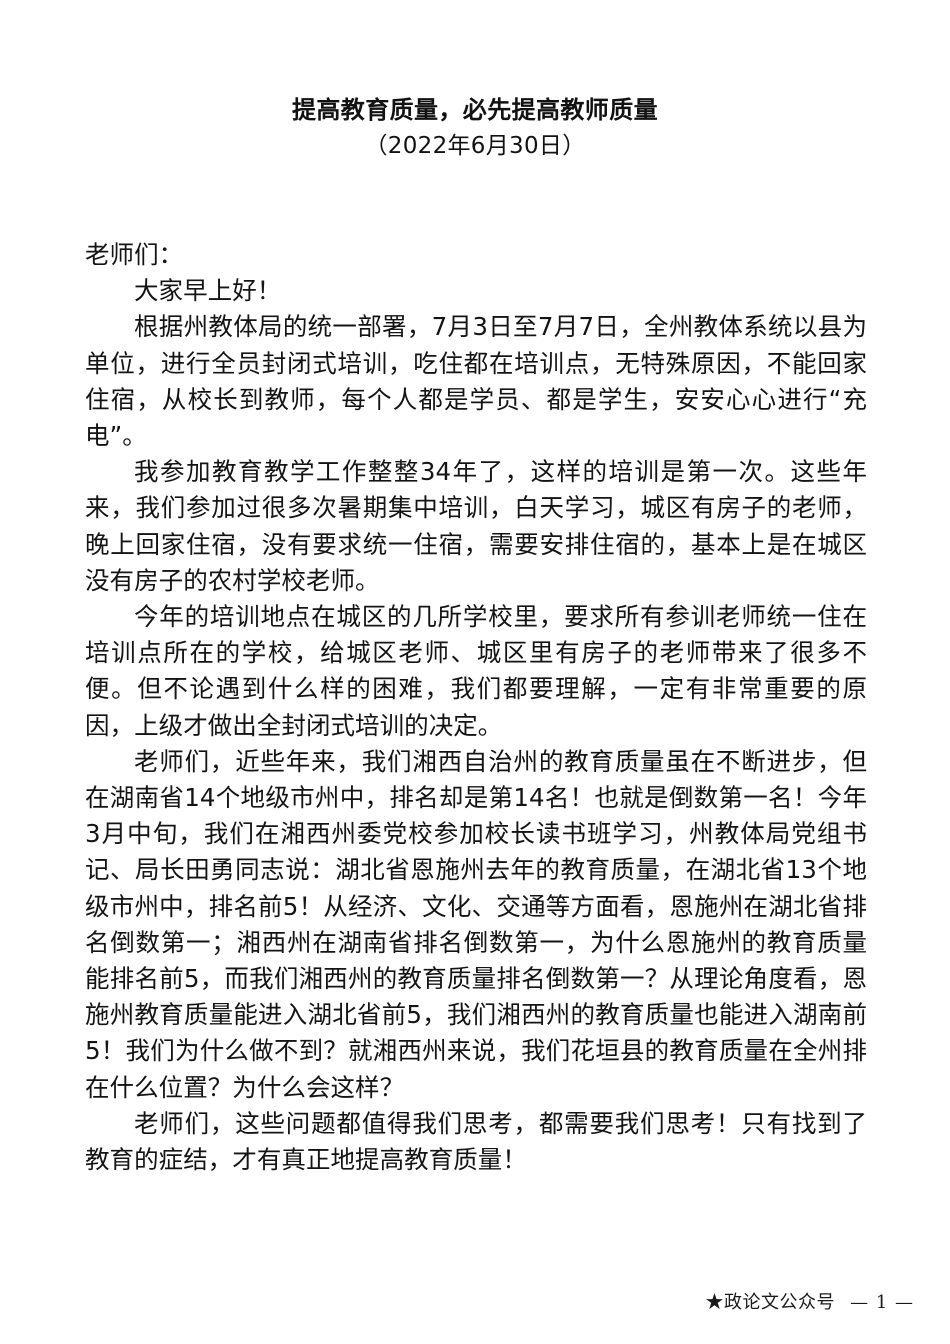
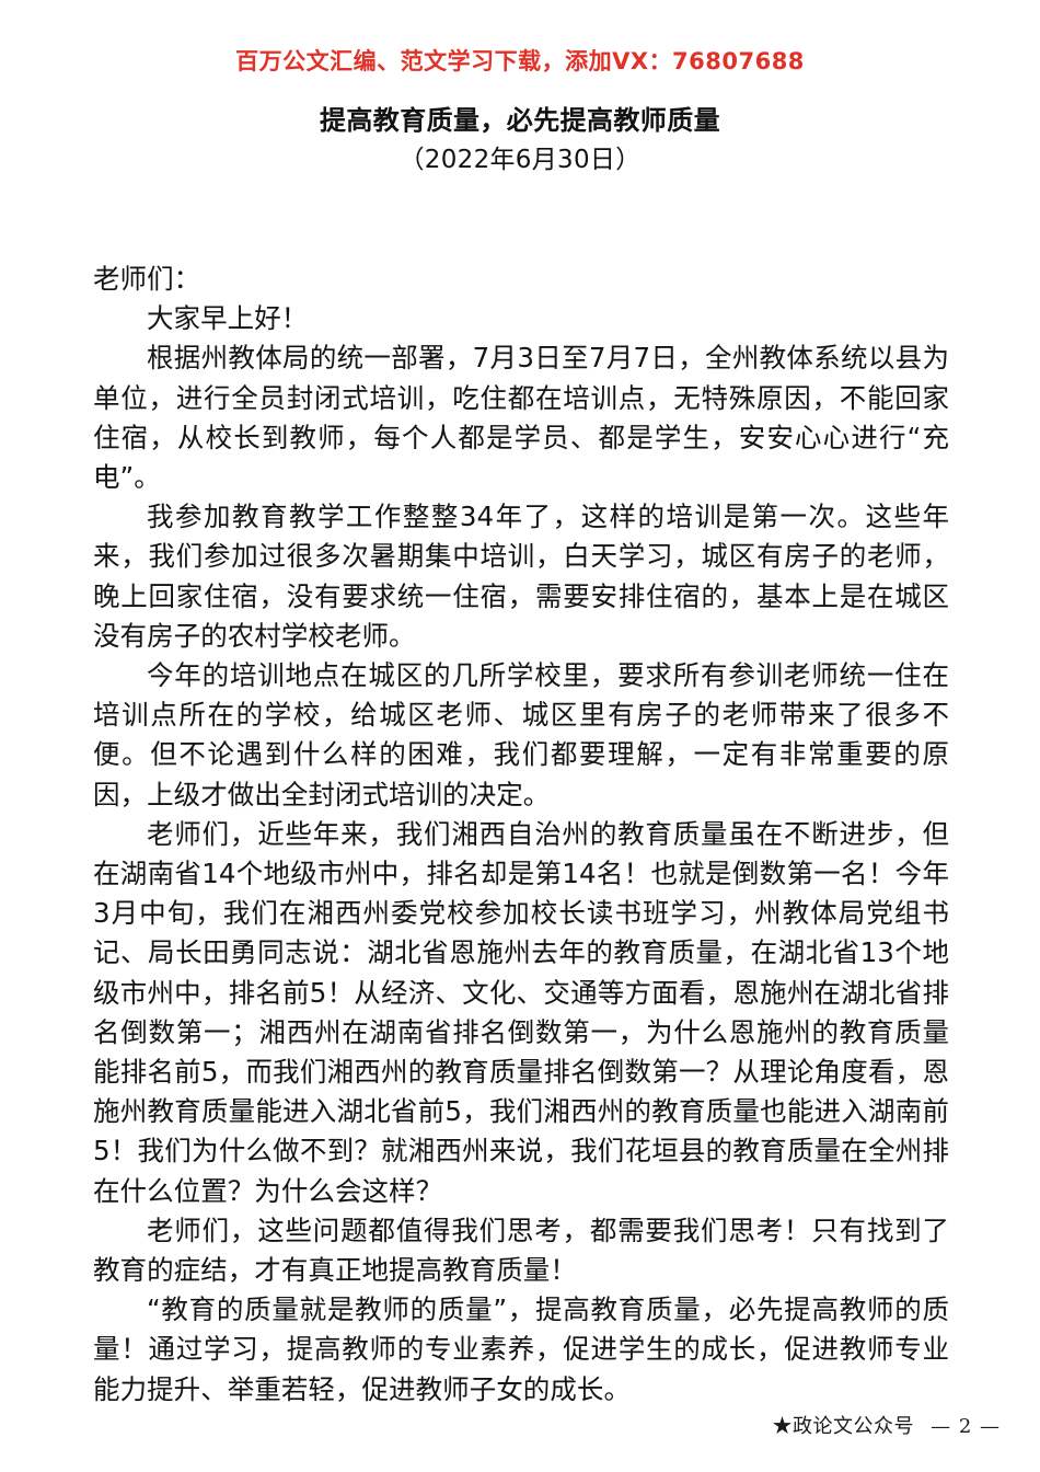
+ 百万公文汇编、范文学习下载，添加VX：76807688
  提高教育质量，必先提高教师质量
  （2022年6月30日）
  老师们：
  大家早上好！
  根据州教体局的统一部署，7月3日至7月7日，全州教体系统以县为单位，进行全员封闭式培训，吃住都在培训点，无特殊原因，不能回家住宿，从校长到教师，每个人都是学员、都是学生，安安心心进行“充电”。
  我参加教育教学工作整整34年了，这样的培训是第一次。这些年来，我们参加过很多次暑期集中培训，白天学习，城区有房子的老师，晚上回家住宿，没有要求统一住宿，需要安排住宿的，基本上是在城区没有房子的农村学校老师。
  今年的培训地点在城区的几所学校里，要求所有参训老师统一住在培训点所在的学校，给城区老师、城区里有房子的老师带来了很多不便。但不论遇到什么样的困难，我们都要理解，一定有非常重要的原因，上级才做出全封闭式培训的决定。
  老师们，近些年来，我们湘西自治州的教育质量虽在不断进步，但在湖南省14个地级市州中，排名却是第14名！也就是倒数第一名！今年3月中旬，我们在湘西州委党校参加校长读书班学习，州教体局党组书记、局长田勇同志说：湖北省恩施州去年的教育质量，在湖北省13个地级市州中，排名前5！从经济、文化、交通等方面看，恩施州在湖北省排名倒数第一；湘西州在湖南省排名倒数第一，为什么恩施州的教育质量能排名前5，而我们湘西州的教育质量排名倒数第一？从理论角度看，恩施州教育质量能进入湖北省前5，我们湘西州的教育质量也能进入湖南前5！我们为什么做不到？就湘西州来说，我们花垣县的教育质量在全州排在什么位置？为什么会这样？
  老师们，这些问题都值得我们思考，都需要我们思考！只有找到了教育的症结，才有真正地提高教育质量！
+ “教育的质量就是教师的质量”，提高教育质量，必先提高教师的质量！通过学习，提高教师的专业素养，促进学生的成长，促进教师专业能力提升、举重若轻，促进教师子女的成长。
- ★政论文公众号 — 1 —
+ ★政论文公众号 — 2 —
